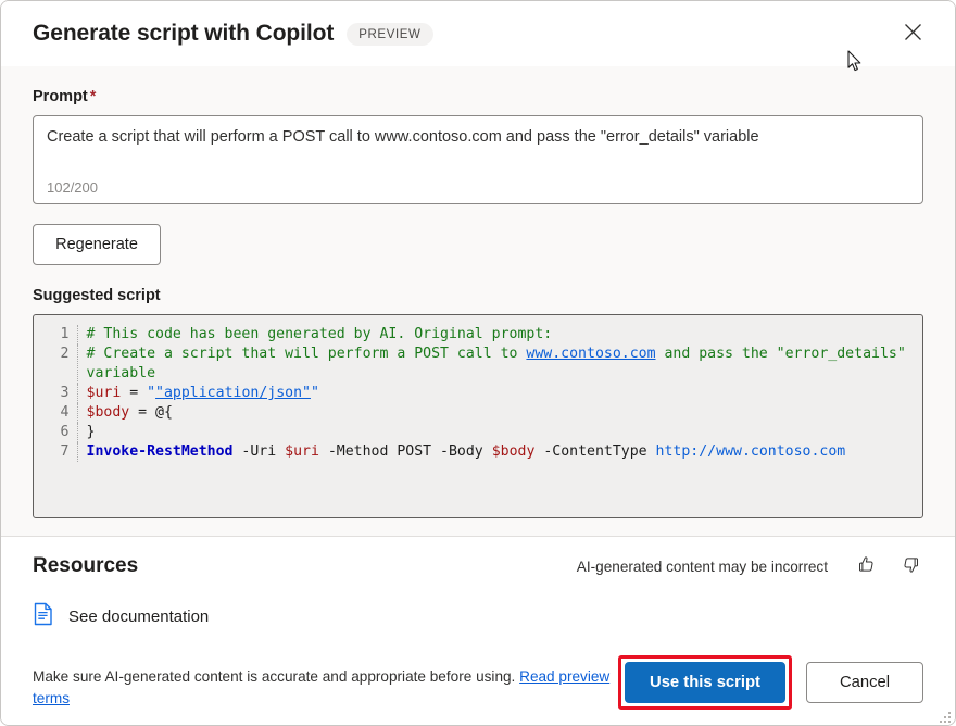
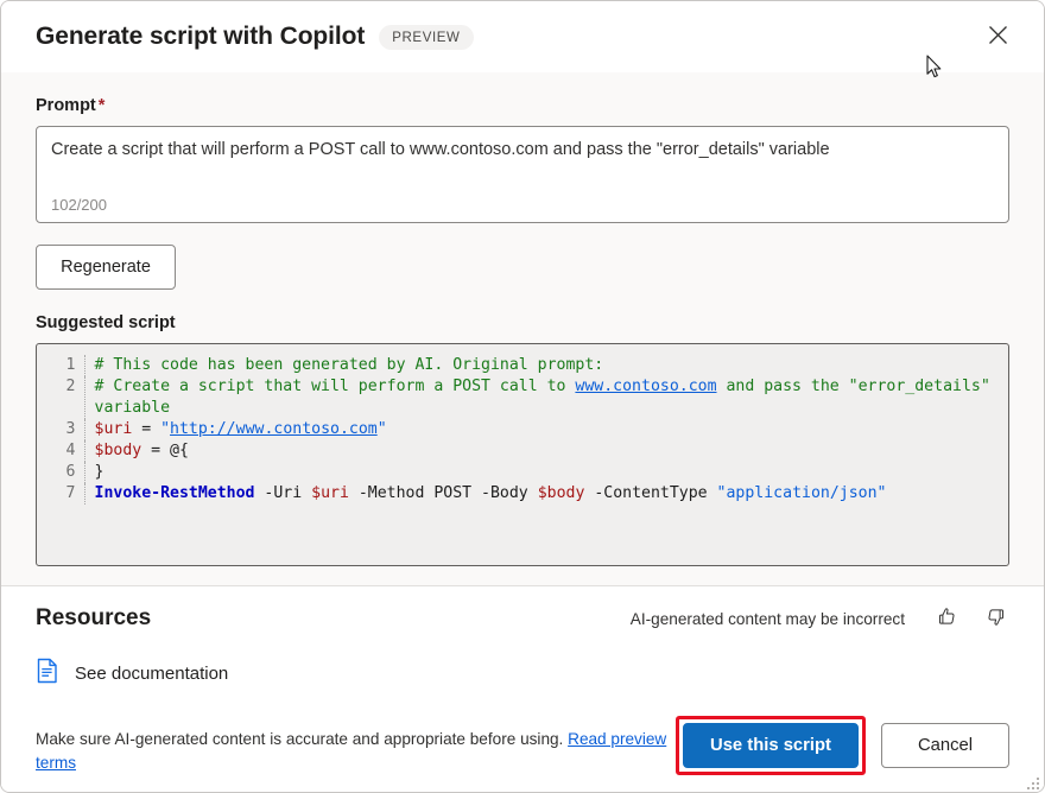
  Generate script with Copilot
  PREVIEW
  Prompt *
  Create a script that will perform a POST call to www.contoso.com and pass the "error_details" variable
  102/200
  Regenerate
  Suggested script
  1	# This code has been generated by AI. Original prompt:
  2	# Create a script that will perform a POST call to www.contoso.com and pass the "error_details" variable
- 3	$uri = ""application/json""
+ 3	$uri = "http://www.contoso.com"
  4	$body = @{
  6	}
- 7	Invoke-RestMethod -Uri $uri -Method POST -Body $body -ContentType http://www.contoso.com
+ 7	Invoke-RestMethod -Uri $uri -Method POST -Body $body -ContentType "application/json"
  Resources
  AI-generated content may be incorrect
  See documentation
  Make sure AI-generated content is accurate and appropriate before using. Read preview terms
  Use this script
  Cancel
